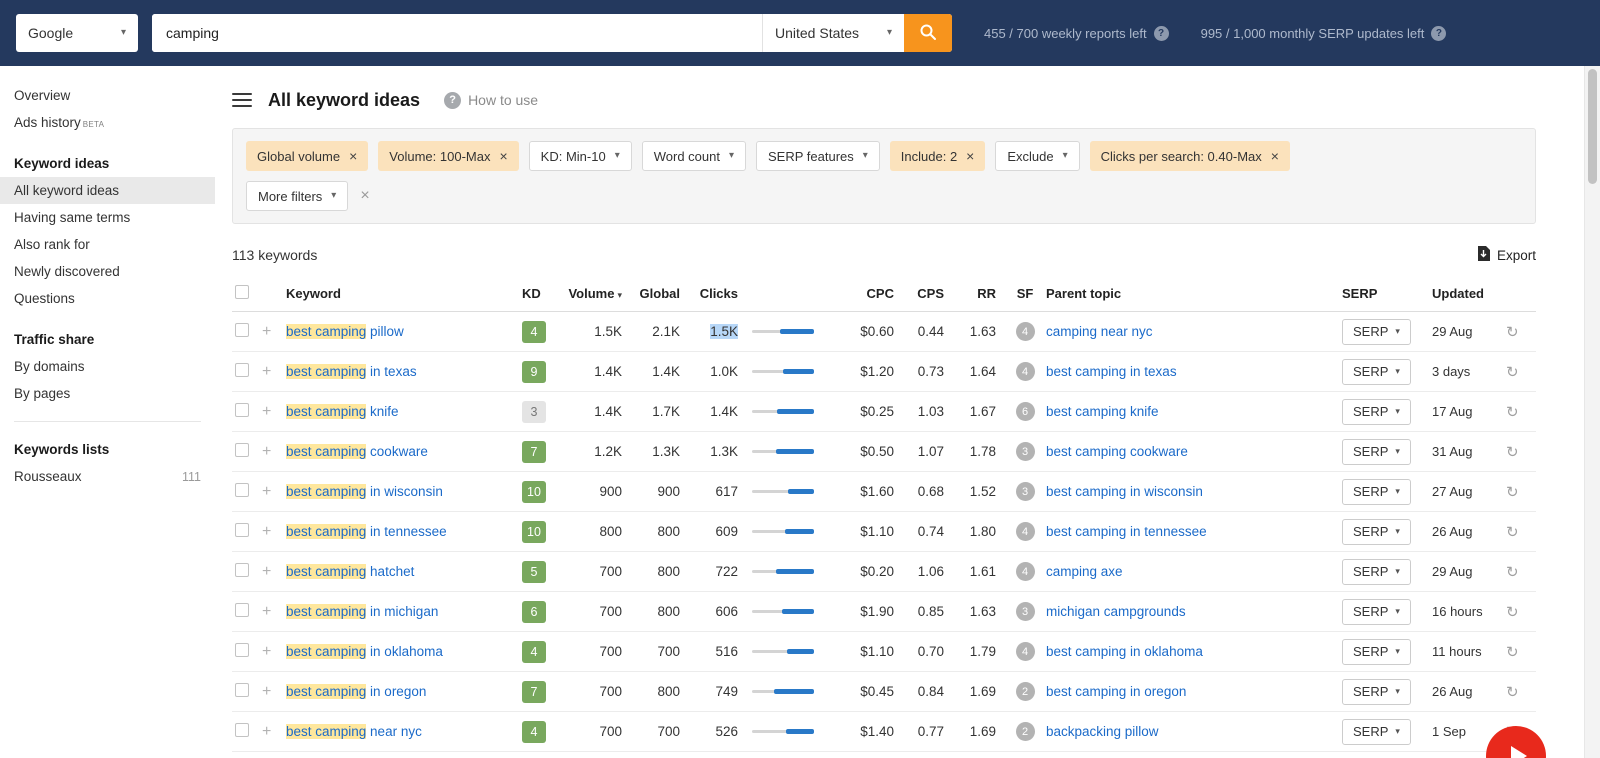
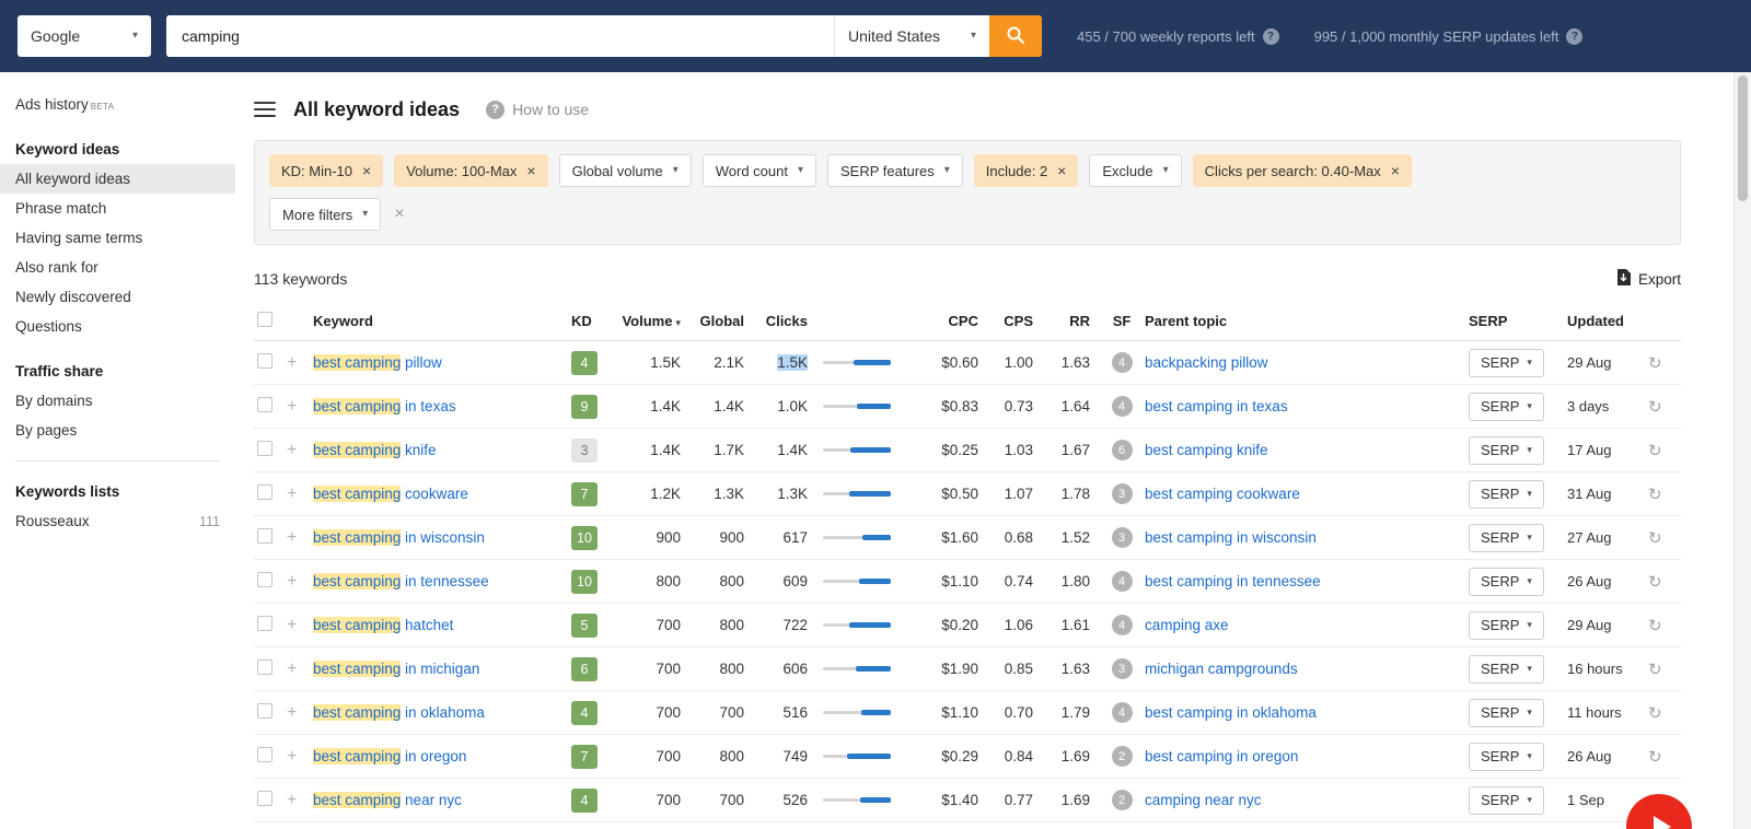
  Google
  ▾
  camping
  United States
  ▾
  455 / 700 weekly reports left
  ?
  995 / 1,000 monthly SERP updates left
  ?
- Overview
  Ads history
  BETA
  Keyword ideas
  All keyword ideas
+ Phrase match
  Having same terms
  Also rank for
  Newly discovered
  Questions
  Traffic share
  By domains
  By pages
  Keywords lists
  Rousseaux
  111
  All keyword ideas
  ?
  How to use
- Global volume
+ KD: Min-10
  ×
  Volume: 100-Max
  ×
- KD: Min-10
+ Global volume
  ▾
  Word count
  ▾
  SERP features
  ▾
  Include: 2
  ×
  Exclude
  ▾
  Clicks per search: 0.40-Max
  ×
  More filters
  ▾
  ×
  113 keywords
  Export
  Keyword
  KD
  Volume ▾
  Global
  Clicks
  CPC
  CPS
  RR
  SF
  Parent topic
  SERP
  Updated
  +
  best camping pillow
  4
  1.5K
  2.1K
  1.5K
  $0.60
- 0.44
+ 1.00
  1.63
  4
- camping near nyc
+ backpacking pillow
  SERP
  ▾
  29 Aug
  ↻
  +
  best camping in texas
  9
  1.4K
  1.4K
  1.0K
- $1.20
+ $0.83
  0.73
  1.64
  4
  best camping in texas
  SERP
  ▾
  3 days
  ↻
  +
  best camping knife
  3
  1.4K
  1.7K
  1.4K
  $0.25
  1.03
  1.67
  6
  best camping knife
  SERP
  ▾
  17 Aug
  ↻
  +
  best camping cookware
  7
  1.2K
  1.3K
  1.3K
  $0.50
  1.07
  1.78
  3
  best camping cookware
  SERP
  ▾
  31 Aug
  ↻
  +
  best camping in wisconsin
  10
  900
  900
  617
  $1.60
  0.68
  1.52
  3
  best camping in wisconsin
  SERP
  ▾
  27 Aug
  ↻
  +
  best camping in tennessee
  10
  800
  800
  609
  $1.10
  0.74
  1.80
  4
  best camping in tennessee
  SERP
  ▾
  26 Aug
  ↻
  +
  best camping hatchet
  5
  700
  800
  722
  $0.20
  1.06
  1.61
  4
  camping axe
  SERP
  ▾
  29 Aug
  ↻
  +
  best camping in michigan
  6
  700
  800
  606
  $1.90
  0.85
  1.63
  3
  michigan campgrounds
  SERP
  ▾
  16 hours
  ↻
  +
  best camping in oklahoma
  4
  700
  700
  516
  $1.10
  0.70
  1.79
  4
  best camping in oklahoma
  SERP
  ▾
  11 hours
  ↻
  +
  best camping in oregon
  7
  700
  800
  749
- $0.45
+ $0.29
  0.84
  1.69
  2
  best camping in oregon
  SERP
  ▾
  26 Aug
  ↻
  +
  best camping near nyc
  4
  700
  700
  526
  $1.40
  0.77
  1.69
  2
- backpacking pillow
+ camping near nyc
  SERP
  ▾
  1 Sep
